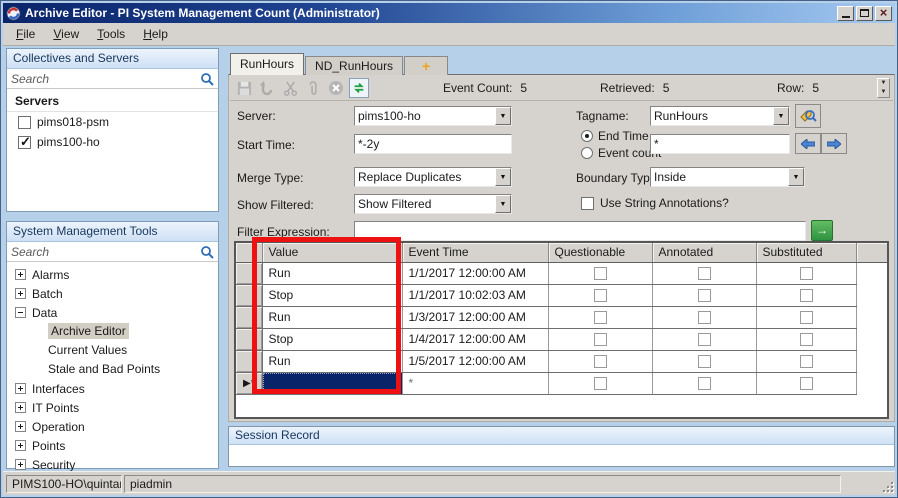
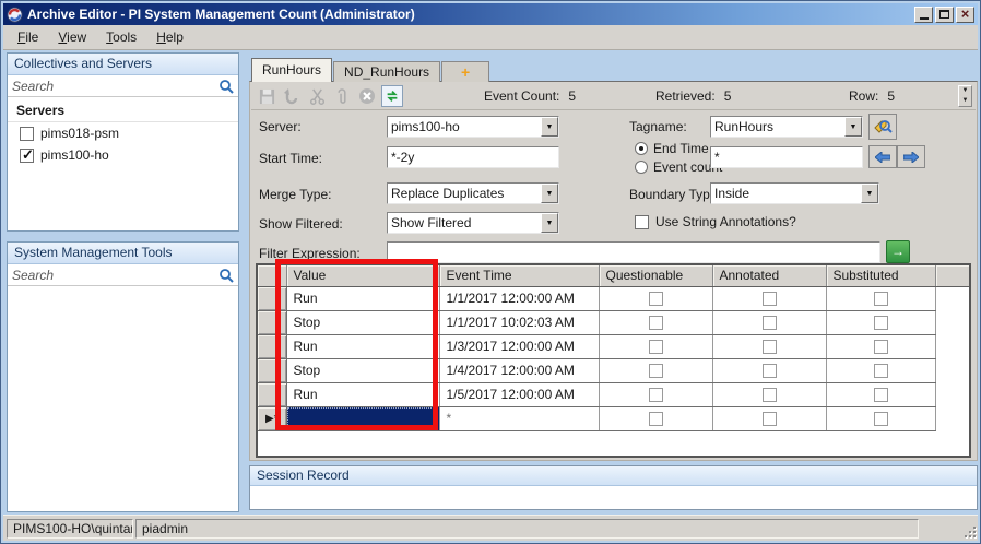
  Archive Editor - PI System Management Count (Administrator)
  ×
  File
  View
  Tools
  Help
  Collectives and Servers
  Search
  Servers
  pims018-psm
  pims100-ho
  System Management Tools
  Search
- Alarms
- Batch
- Data
- Archive Editor
- Current Values
- Stale and Bad Points
- Interfaces
- IT Points
- Operation
- Points
- Security
  RunHours
  ND_RunHours
  +
  Event Count: 5
  Retrieved: 5
  Row: 5
  Server:
  pims100-ho
  Tagname:
  RunHours
  Start Time:
  *-2y
  End Time
  Event cou
  *
  Merge Type:
  Replace Duplicates
  Boundary Typ
  Inside
  Show Filtered:
  Show Filtered
  Use String Annotations?
  Filter Expression:
  →
  	Value	Event Time	Questionable	Annotated	Substituted
  	Run	1/1/2017 12:00:00 AM
  	Stop	1/1/2017 10:02:03 AM
  	Run	1/3/2017 12:00:00 AM
  	Stop	1/4/2017 12:00:00 AM
  	Run	1/5/2017 12:00:00 AM
  ▶*		*
  Session Record
  PIMS100-HO\quinta
  piadmin
